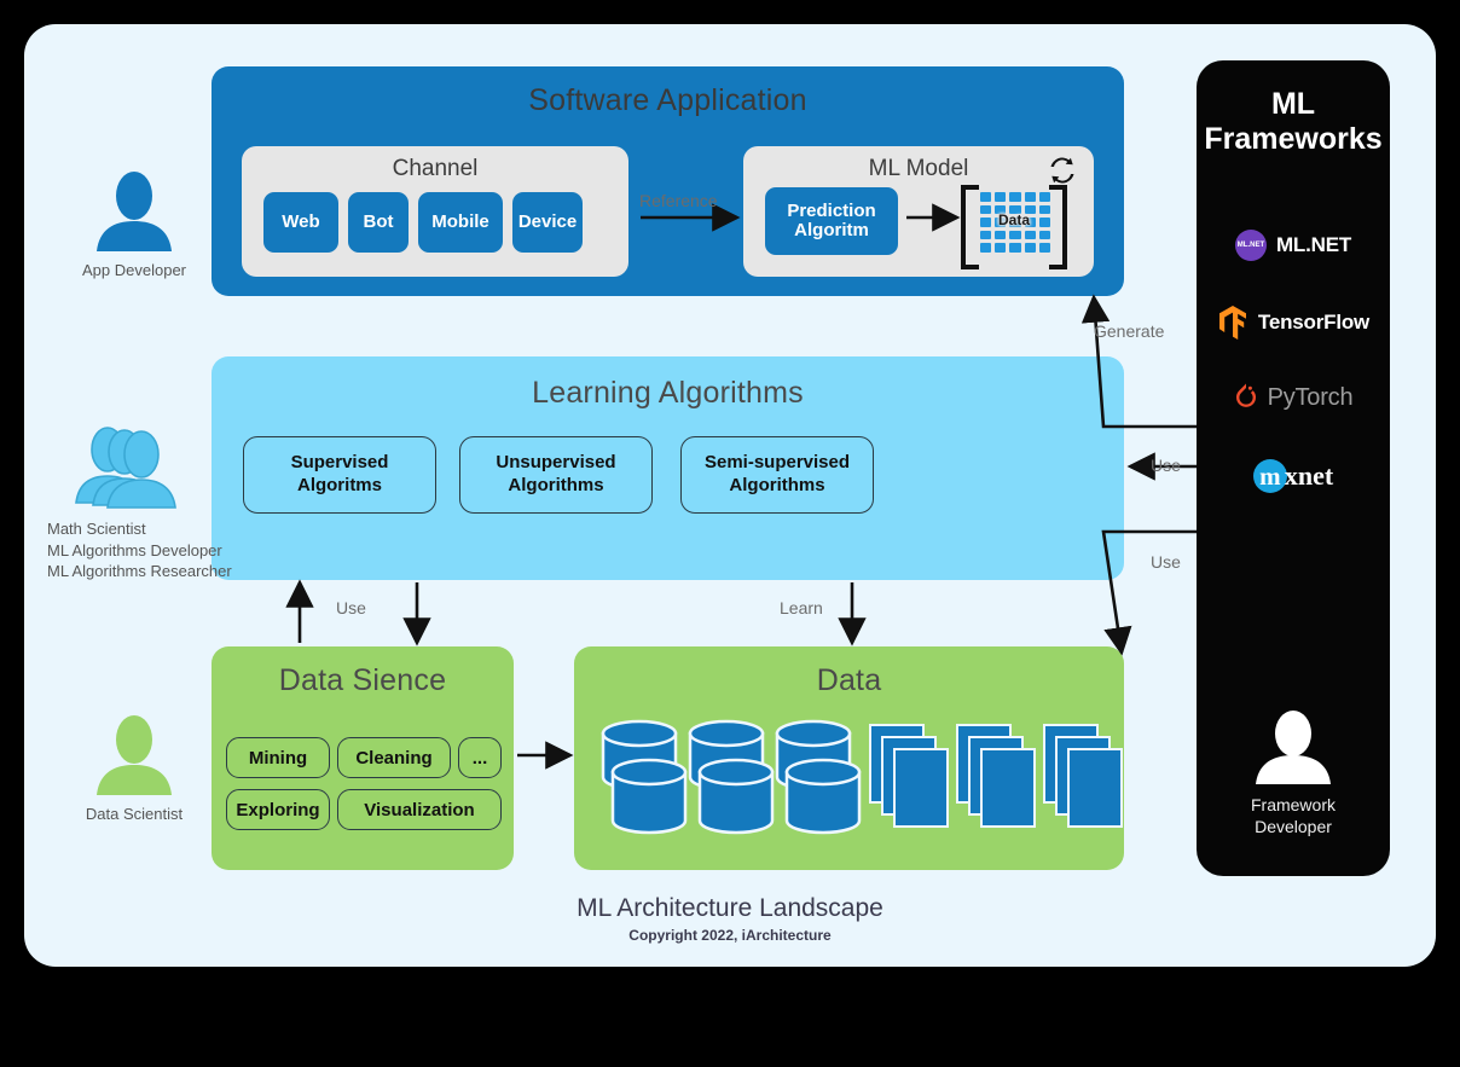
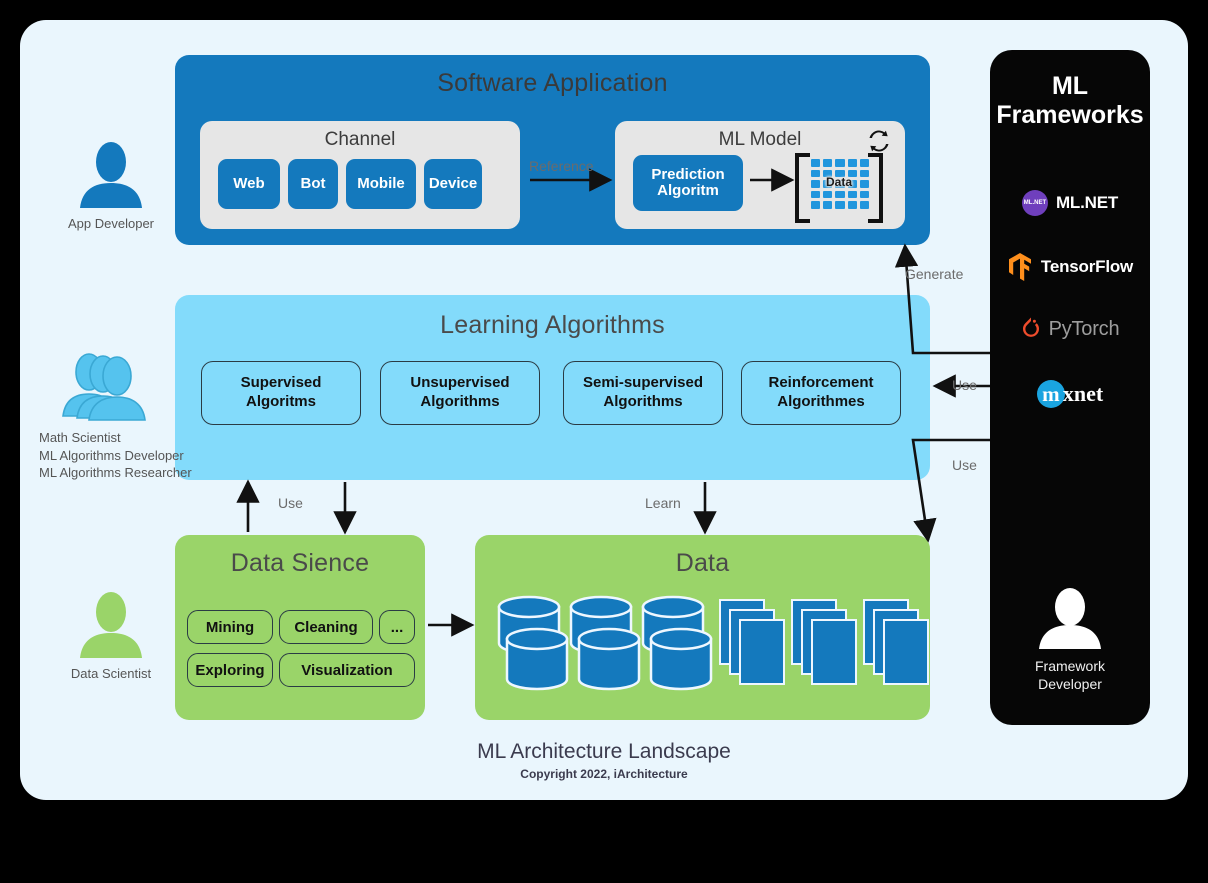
  Software Application
  Channel
  Web
  Bot
  Mobile
  Device
  ML Model
  Prediction
  Algoritm
  Data
  Learning Algorithms
  Supervised
  Algoritms
  Unsupervised
  Algorithms
  Semi-supervised
  Algorithms
+ Reinforcement
+ Algorithmes
  Data Sience
  Mining
  Cleaning
  ...
  Exploring
  Visualization
  Data
  ML
  Frameworks
  ML.NET
  TensorFlow
  PyTorch
  m
  xnet
  Framework
  Developer
  App Developer
  Math Scientist
  ML Algorithms Developer
  ML Algorithms Researcher
  Data Scientist
  Reference
  Generate
  Use
  Use
  Use
  Learn
  ML Architecture Landscape
  Copyright 2022, iArchitecture
